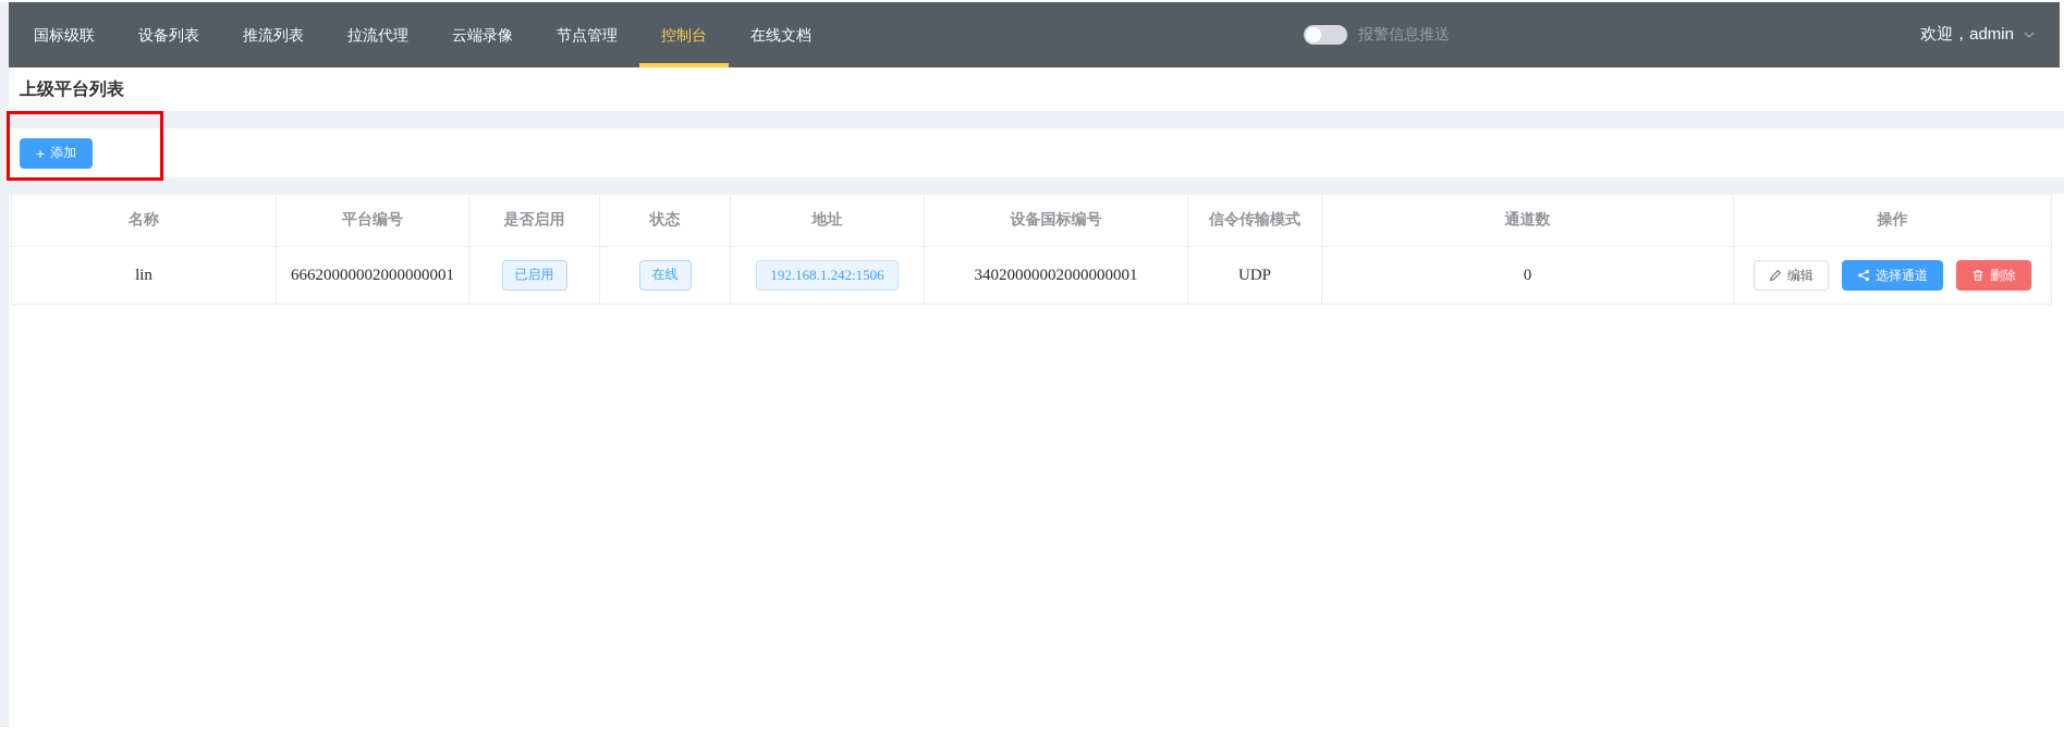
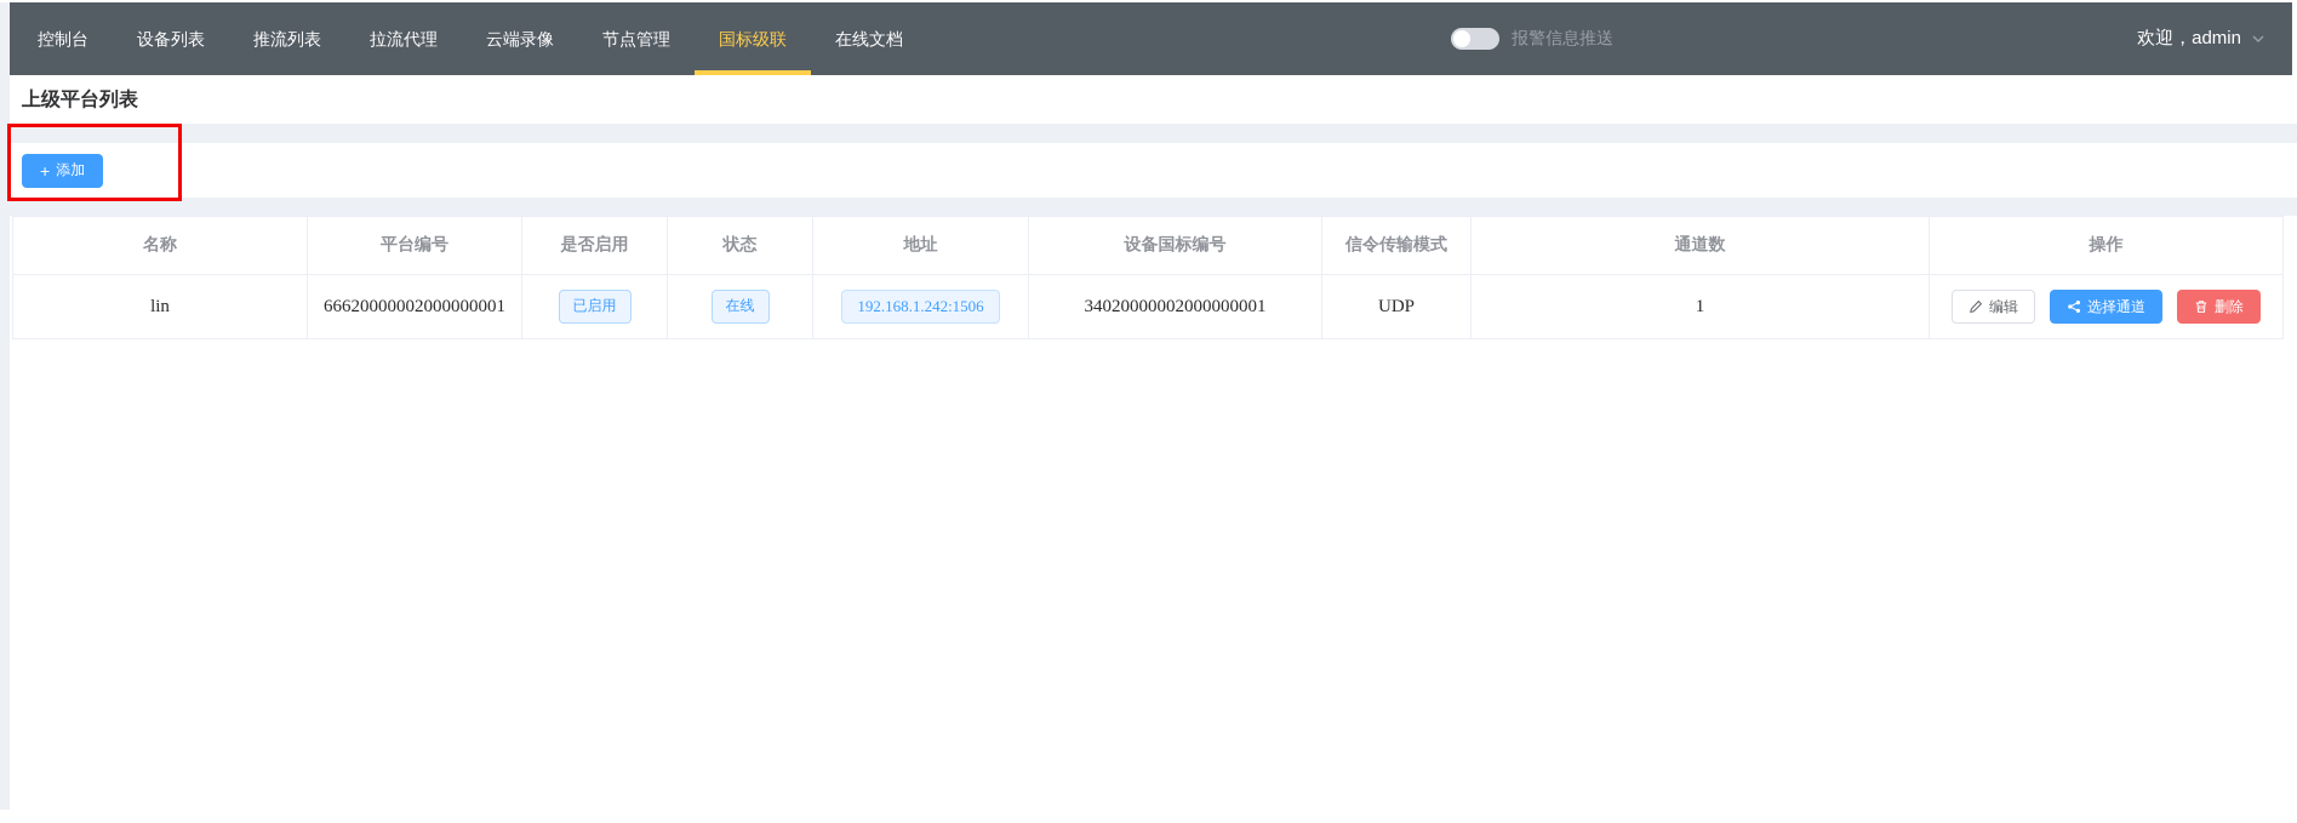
- 国标级联
+ 控制台
  设备列表
  推流列表
  拉流代理
  云端录像
  节点管理
- 控制台
+ 国标级联
  在线文档
  报警信息推送
  欢迎，admin
  上级平台列表
  +
  添加
  名称	平台编号	是否启用	状态	地址	设备国标编号	信令传输模式	通道数	操作
- lin	66620000002000000001	已启用	在线	192.168.1.242:1506	34020000002000000001	UDP	0	编辑 选择通道 删除
+ lin	66620000002000000001	已启用	在线	192.168.1.242:1506	34020000002000000001	UDP	1	编辑 选择通道 删除
